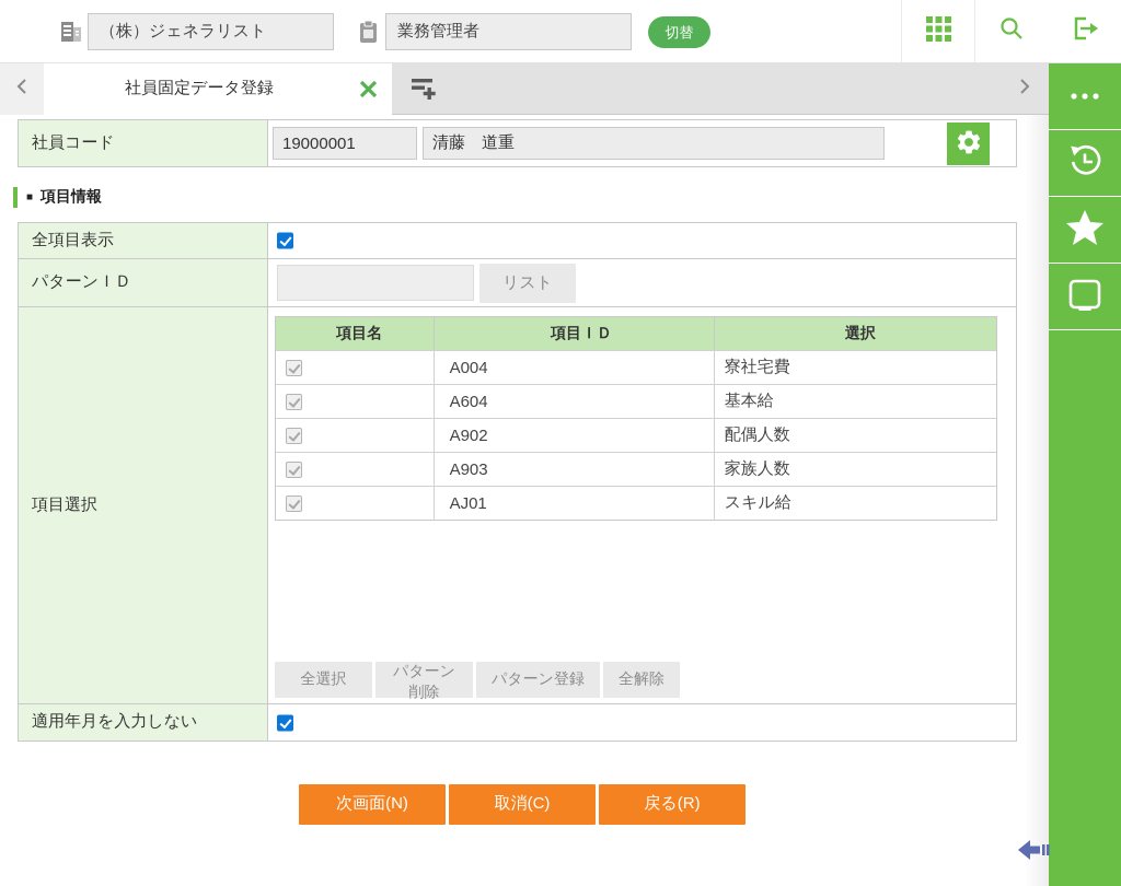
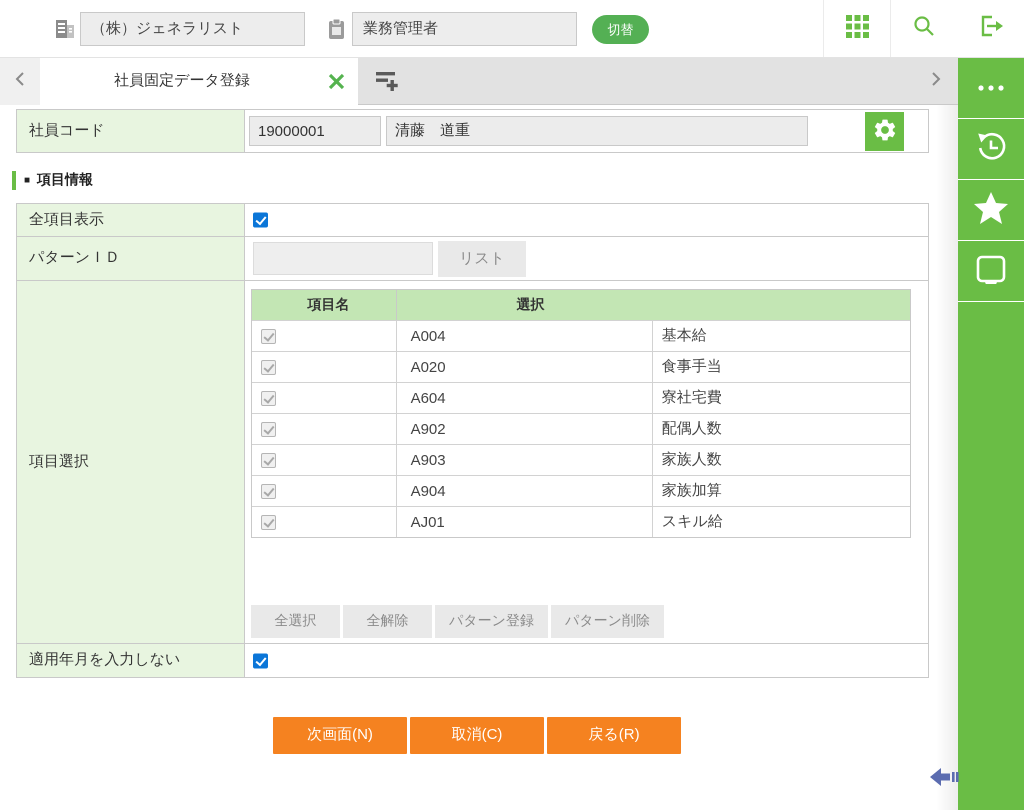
  （株）ジェネラリスト
  業務管理者
  切替
  社員固定データ登録
  社員コード
  19000001
  清藤 道重
  ■
  項目情報
  全項目表示
  パターンＩＤ
  リスト
  項目選択
  項目名
- 項目ＩＤ
  選択
  A004
- 寮社宅費
+ 基本給
+ A020
+ 食事手当
  A604
- 基本給
+ 寮社宅費
  A902
  配偶人数
  A903
  家族人数
+ A904
+ 家族加算
  AJ01
  スキル給
  全選択
- パターン削除
+ 全解除
  パターン登録
- 全解除
+ パターン削除
  適用年月を入力しない
  次画面(N)
  取消(C)
  戻る(R)
